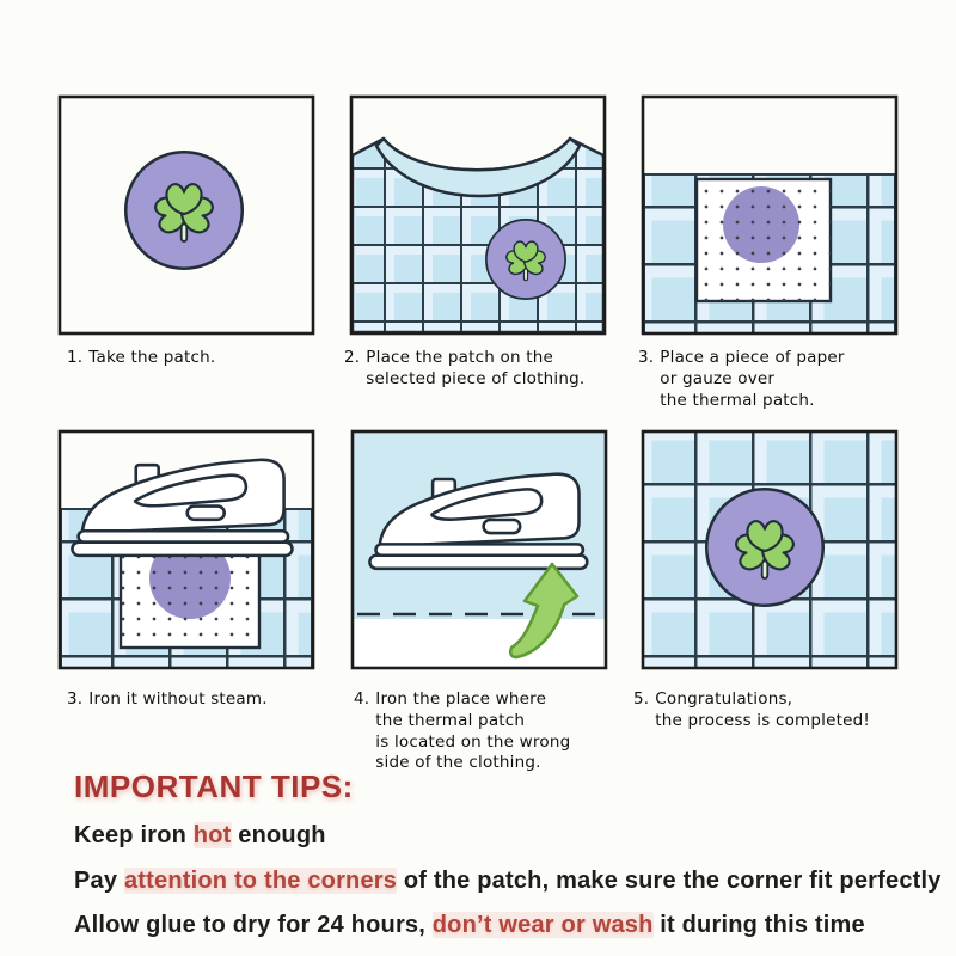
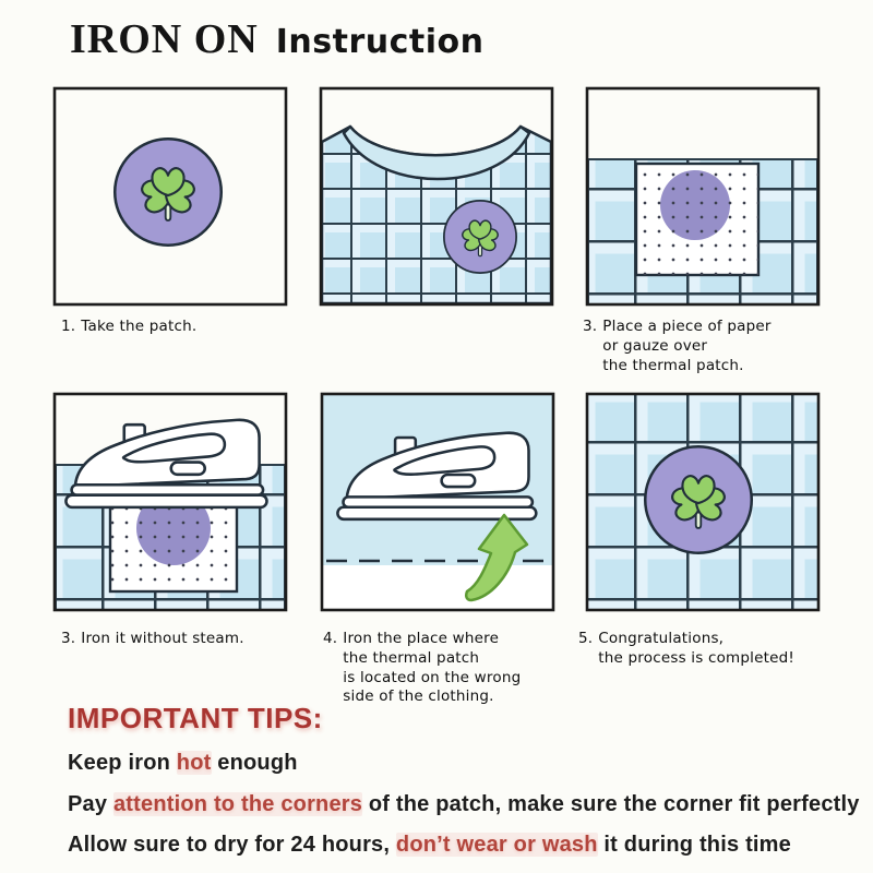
+ IRON ON
+ Instruction
  1.
  Take the patch.
- 2.
- Place the patch on the
- selected piece of clothing.
  3.
  Place a piece of paper
  or gauze over
  the thermal patch.
  3.
  Iron it without steam.
  4.
  Iron the place where
  the thermal patch
  is located on the wrong
  side of the clothing.
  5.
  Congratulations,
  the process is completed!
  IMPORTANT TIPS:
  Keep iron hot enough
  Pay attention to the corners of the patch, make sure the corner fit perfectly
- Allow glue to dry for 24 hours, don’t wear or wash it during this time
+ Allow sure to dry for 24 hours, don’t wear or wash it during this time
